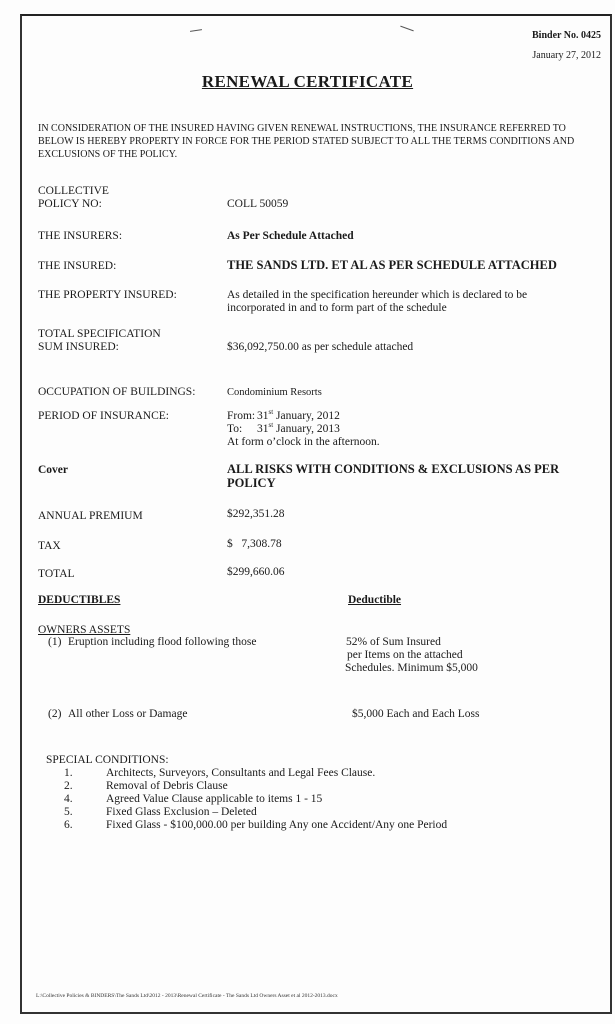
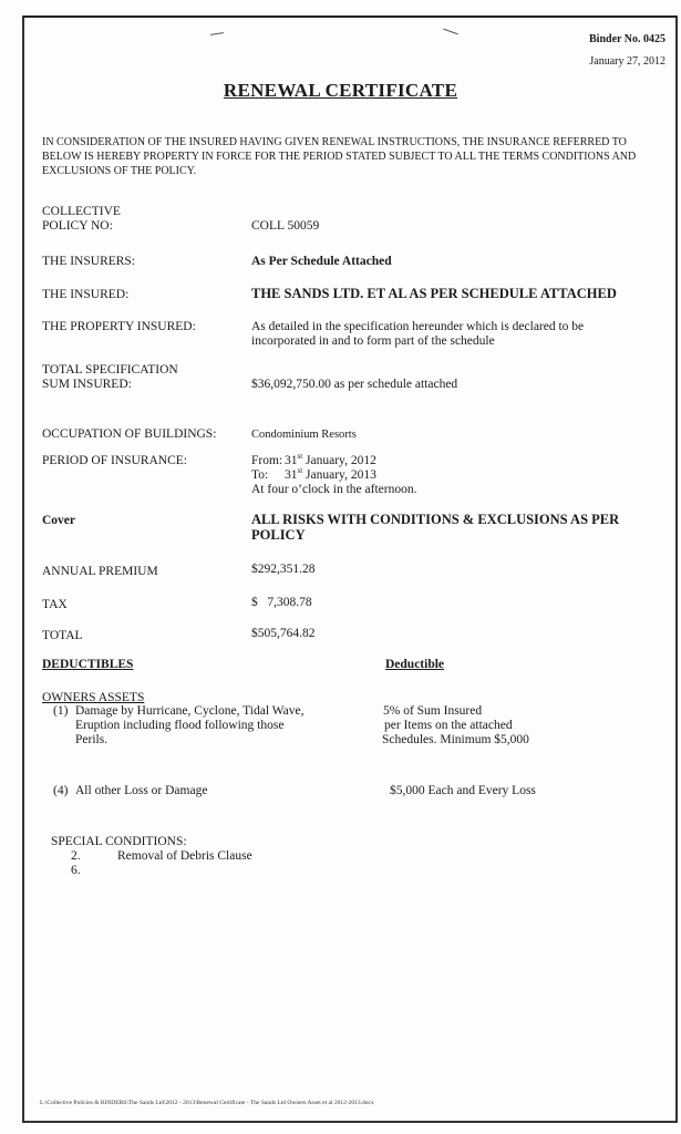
  Binder No. 0425
  January 27, 2012
  RENEWAL CERTIFICATE
  IN CONSIDERATION OF THE INSURED HAVING GIVEN RENEWAL INSTRUCTIONS, THE INSURANCE REFERRED TO BELOW IS HEREBY PROPERTY IN FORCE FOR THE PERIOD STATED SUBJECT TO ALL THE TERMS CONDITIONS AND EXCLUSIONS OF THE POLICY.
  COLLECTIVE
  POLICY NO:
  COLL 50059
  THE INSURERS:
  As Per Schedule Attached
  THE INSURED:
  THE SANDS LTD. ET AL AS PER SCHEDULE ATTACHED
  THE PROPERTY INSURED:
  As detailed in the specification hereunder which is declared to be
  incorporated in and to form part of the schedule
  TOTAL SPECIFICATION
  SUM INSURED:
  $36,092,750.00 as per schedule attached
  OCCUPATION OF BUILDINGS:
  Condominium Resorts
  PERIOD OF INSURANCE:
  From: 31st January, 2012
  To: 31st January, 2013
- At form o’clock in the afternoon.
+ At four o’clock in the afternoon.
  Cover
  ALL RISKS WITH CONDITIONS & EXCLUSIONS AS PER
  POLICY
  ANNUAL PREMIUM
  $292,351.28
  TAX
  $ 7,308.78
  TOTAL
- $299,660.06
+ $505,764.82
  DEDUCTIBLES
  Deductible
  OWNERS ASSETS
  (1)
+ Damage by Hurricane, Cyclone, Tidal Wave,
  Eruption including flood following those
+ Perils.
- 52% of Sum Insured
+ 5% of Sum Insured
  per Items on the attached
  Schedules. Minimum $5,000
- (2)
+ (4)
  All other Loss or Damage
- $5,000 Each and Each Loss
+ $5,000 Each and Every Loss
  SPECIAL CONDITIONS:
- 1.
- Architects, Surveyors, Consultants and Legal Fees Clause.
  2.
  Removal of Debris Clause
- 4.
- Agreed Value Clause applicable to items 1 - 15
- 5.
- Fixed Glass Exclusion – Deleted
  6.
- Fixed Glass - $100,000.00 per building Any one Accident/Any one Period
